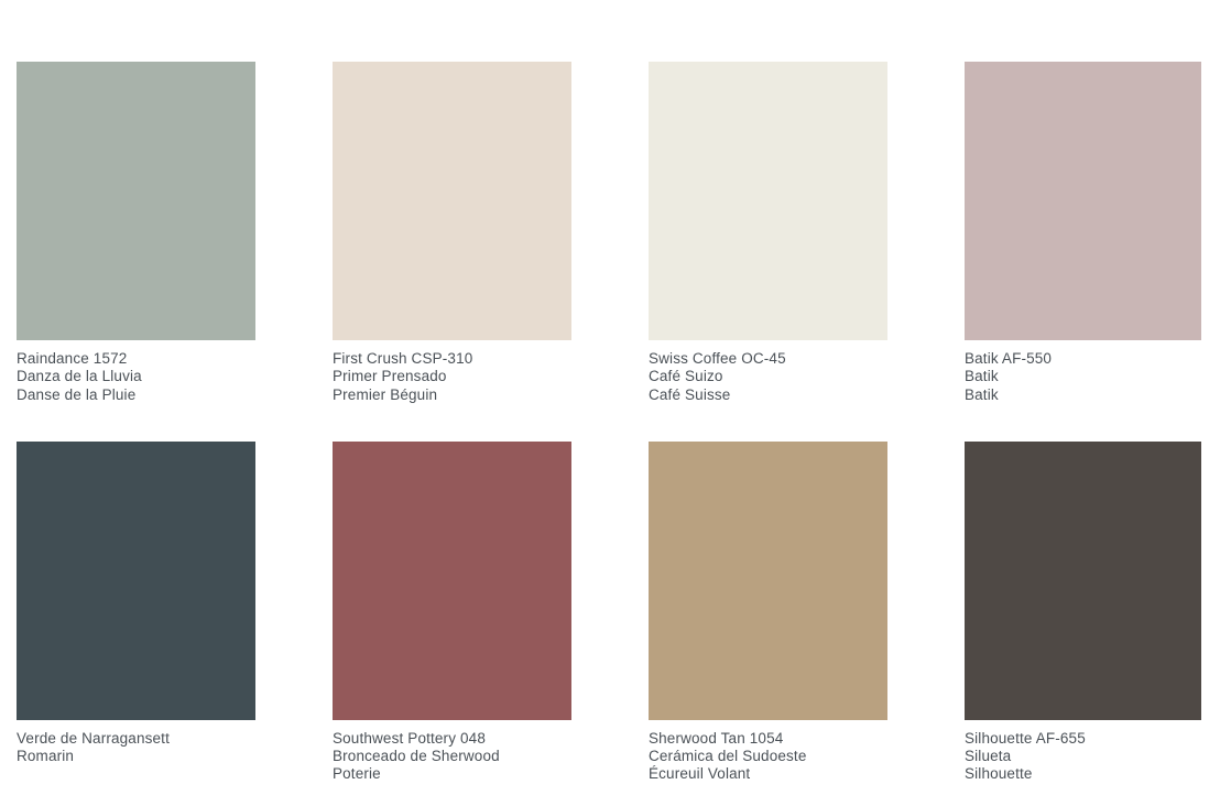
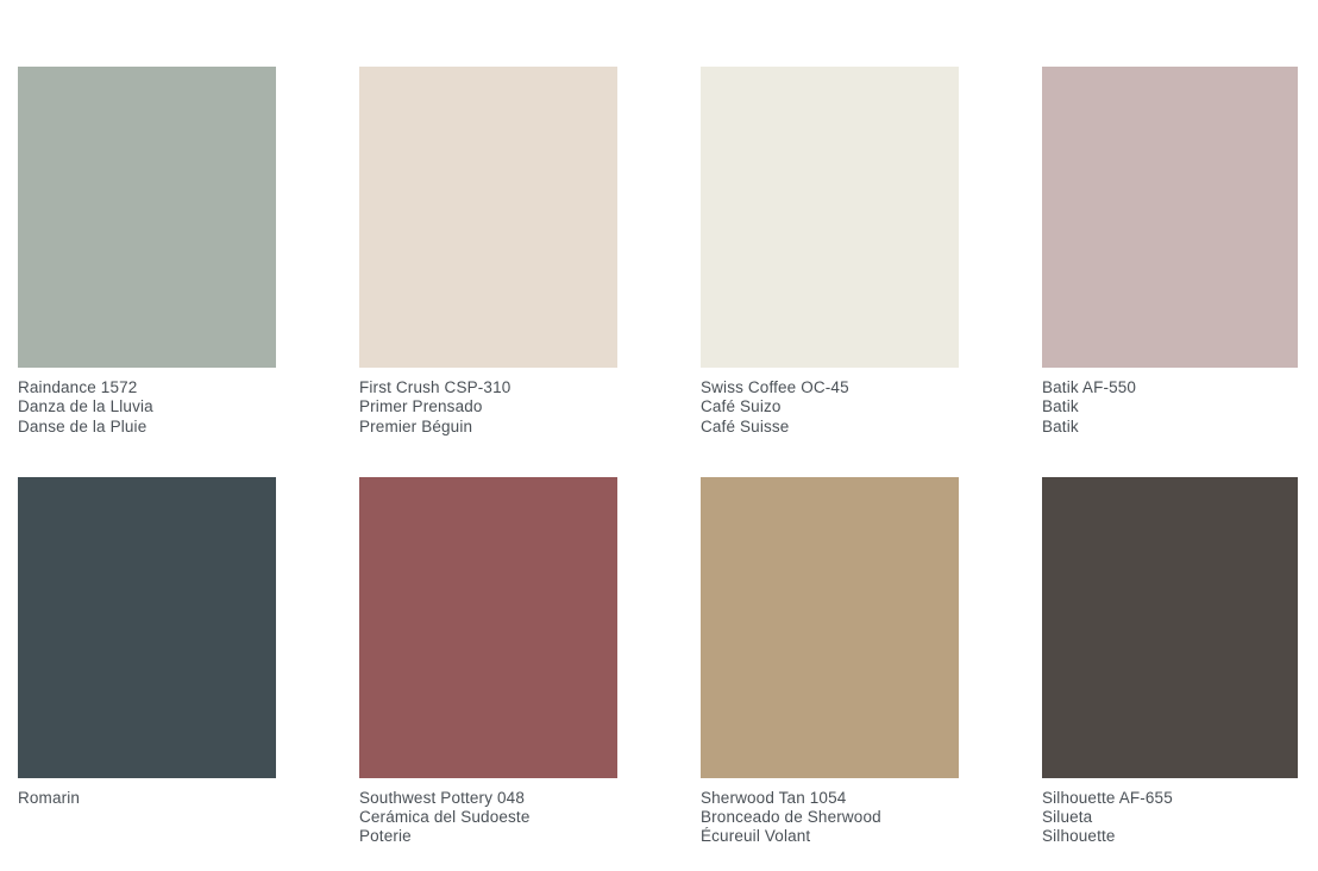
  Raindance 1572
  Danza de la Lluvia
  Danse de la Pluie
  First Crush CSP-310
  Primer Prensado
  Premier Béguin
  Swiss Coffee OC-45
  Café Suizo
  Café Suisse
  Batik AF-550
  Batik
  Batik
- Verde de Narragansett
  Romarin
  Southwest Pottery 048
- Bronceado de Sherwood
+ Cerámica del Sudoeste
  Poterie
  Sherwood Tan 1054
- Cerámica del Sudoeste
+ Bronceado de Sherwood
  Écureuil Volant
  Silhouette AF-655
  Silueta
  Silhouette
